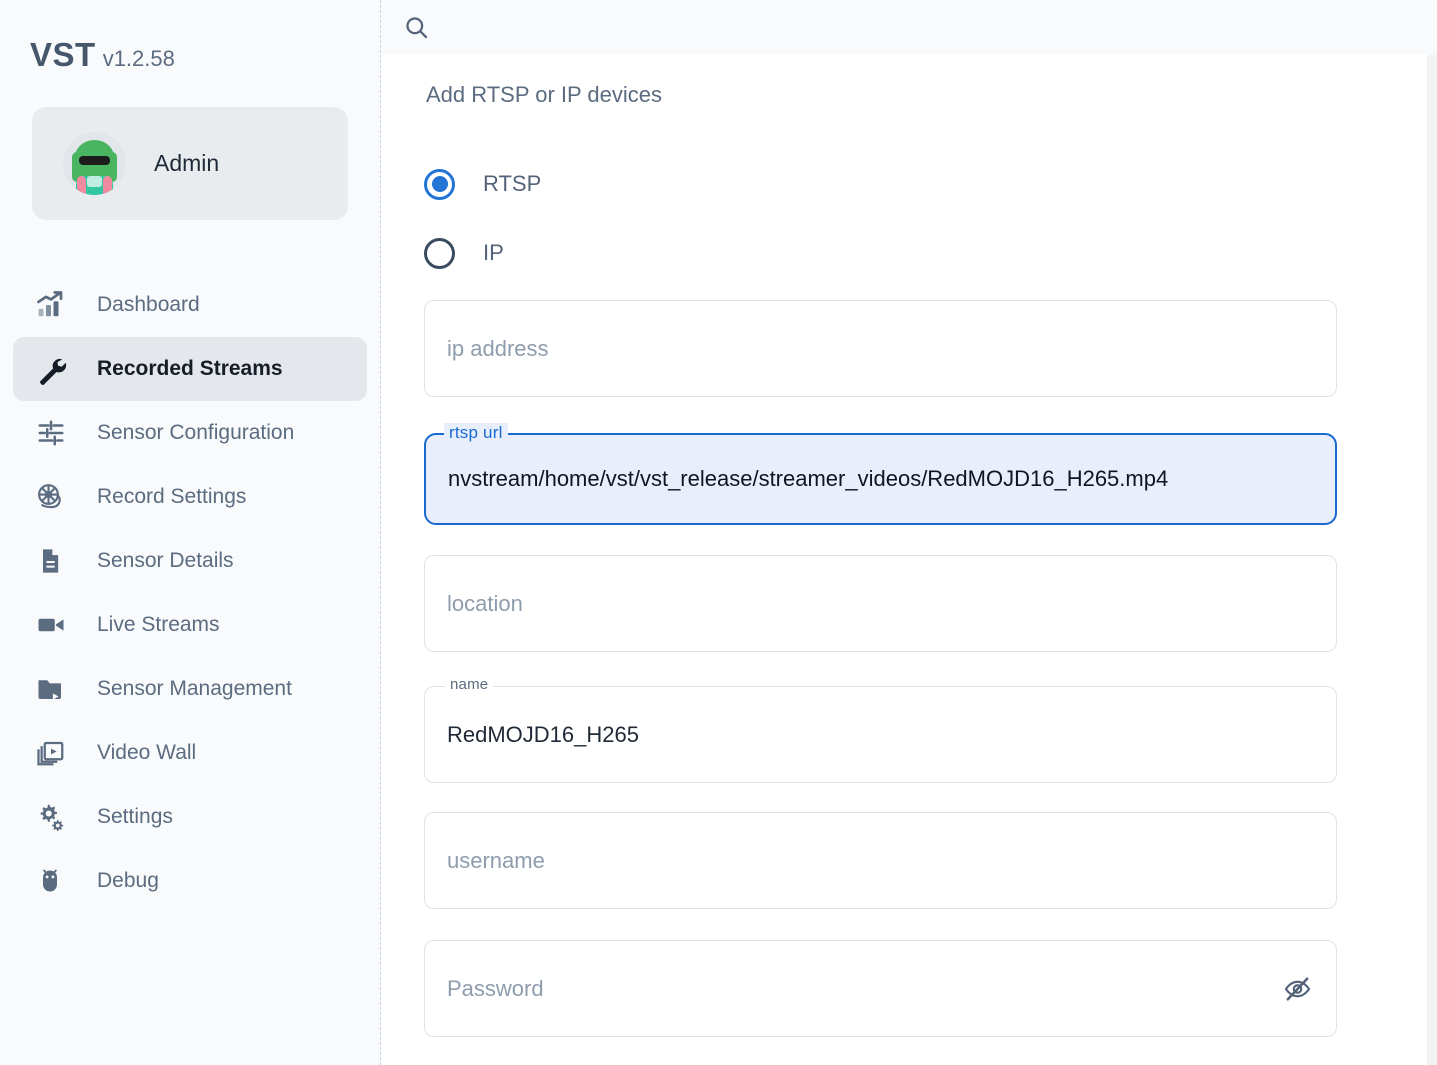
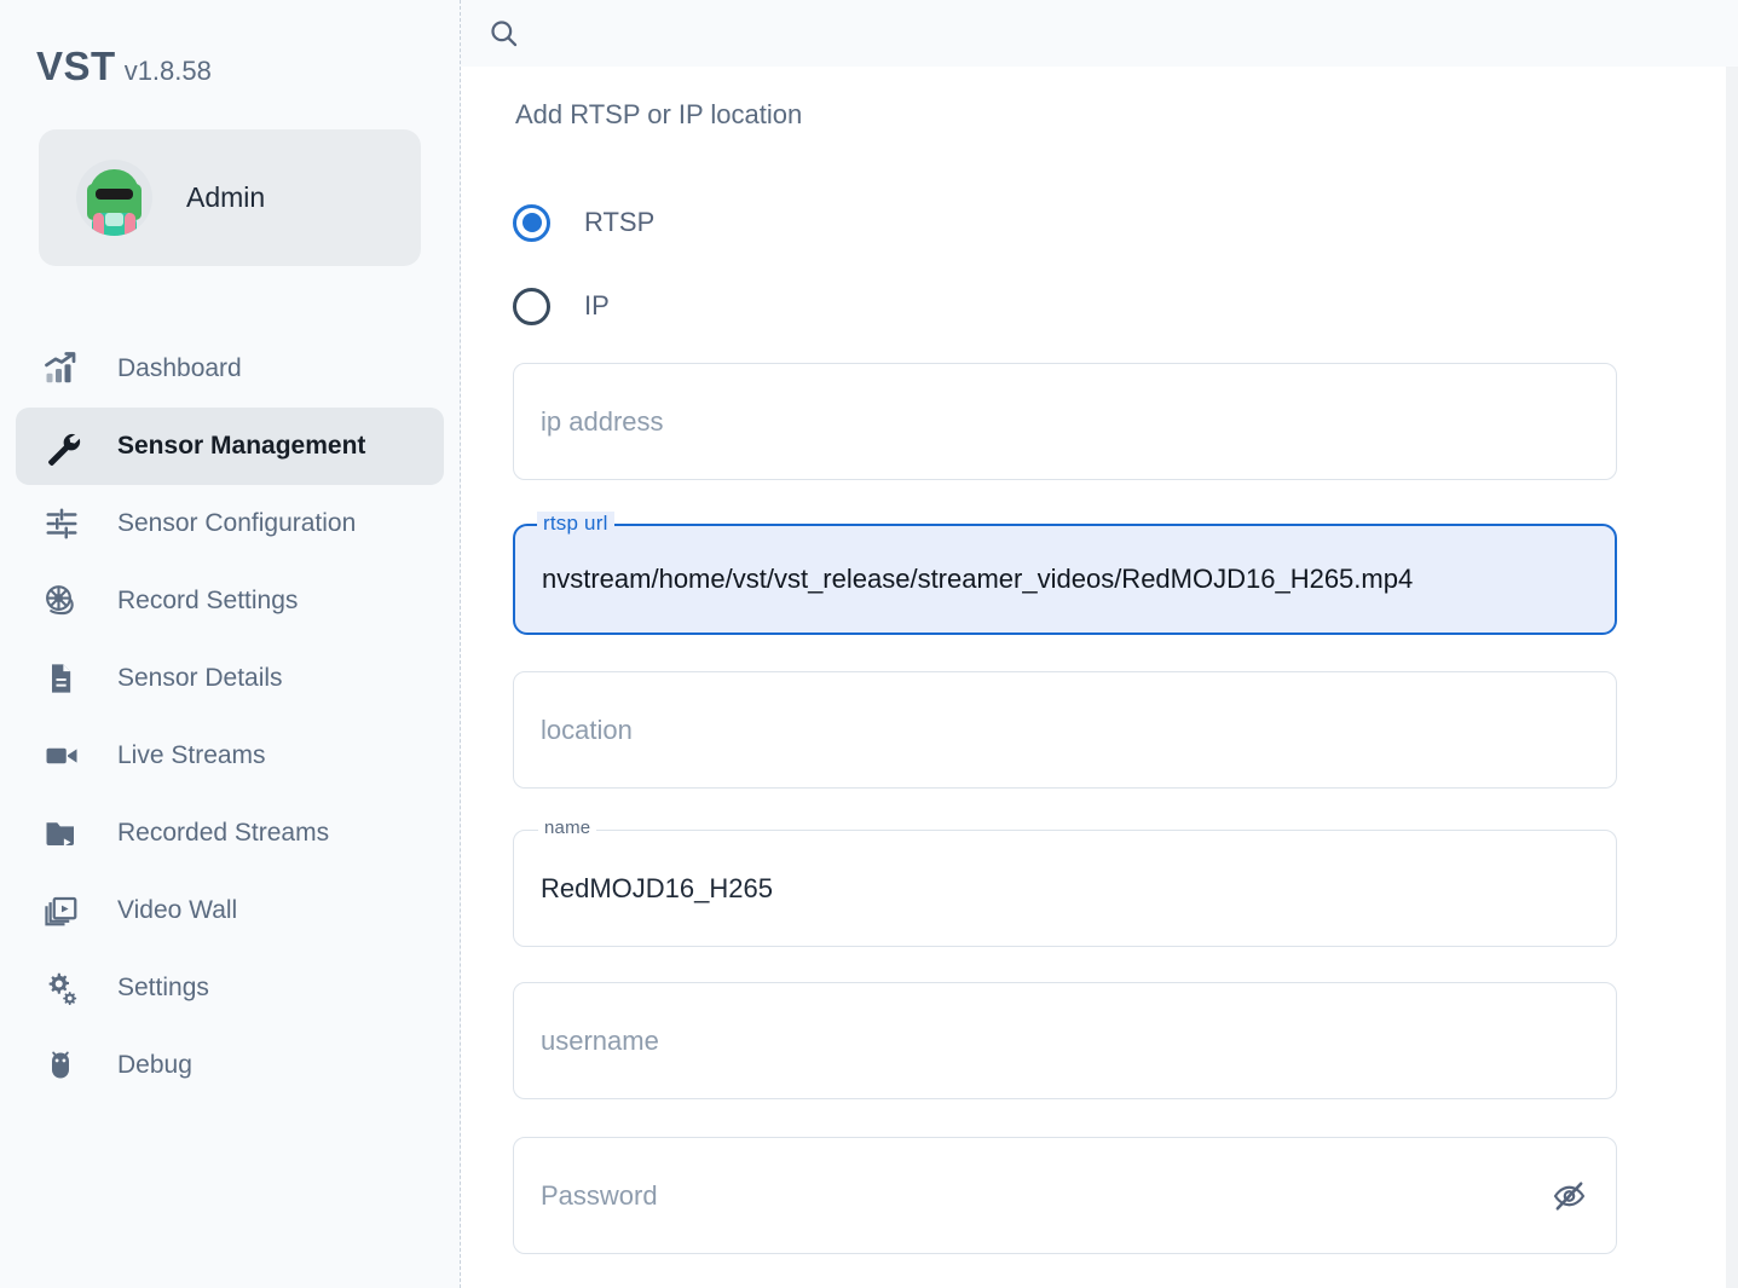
  VST
- v1.2.58
+ v1.8.58
  Admin
  Dashboard
- Recorded Streams
+ Sensor Management
  Sensor Configuration
  Record Settings
  Sensor Details
  Live Streams
- Sensor Management
+ Recorded Streams
  Video Wall
  Settings
  Debug
- Add RTSP or IP devices
+ Add RTSP or IP location
  RTSP
  IP
  ip address
  rtsp url
  nvstream/home/vst/vst_release/streamer_videos/RedMOJD16_H265.mp4
  location
  name
  RedMOJD16_H265
  username
  Password
